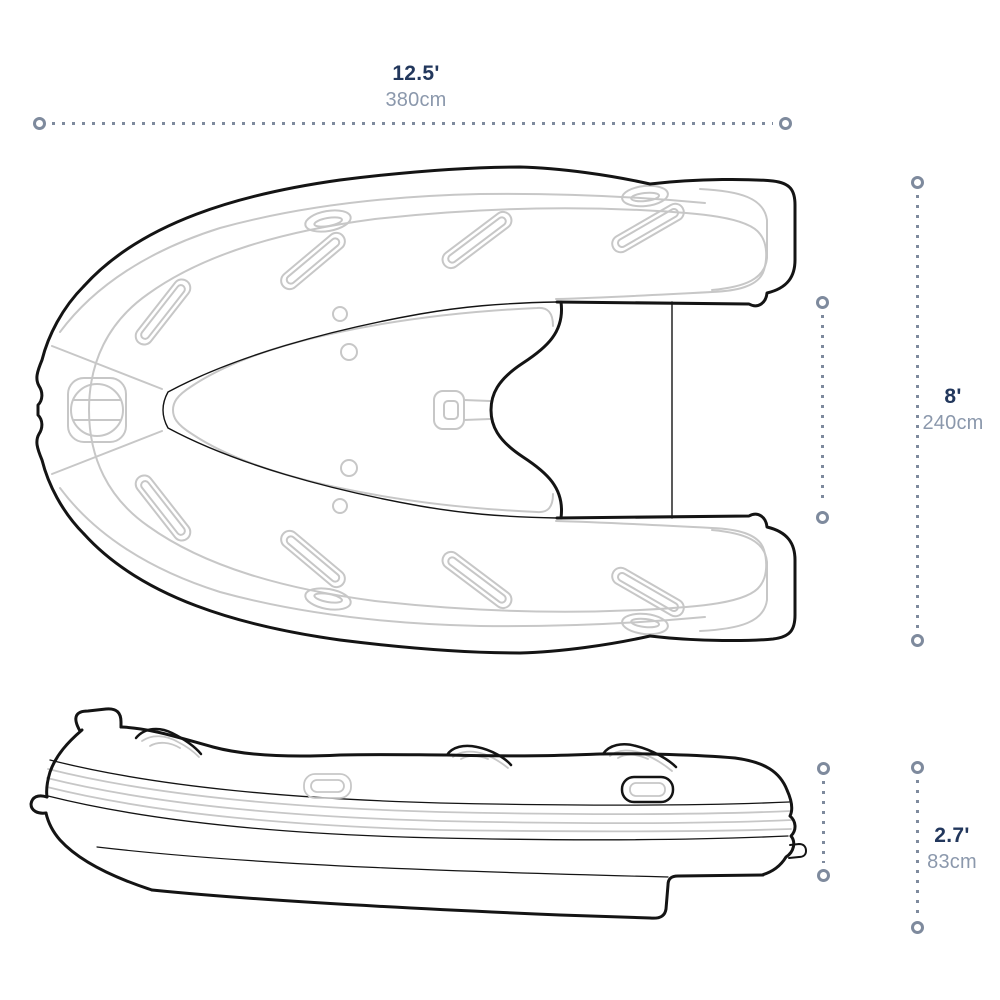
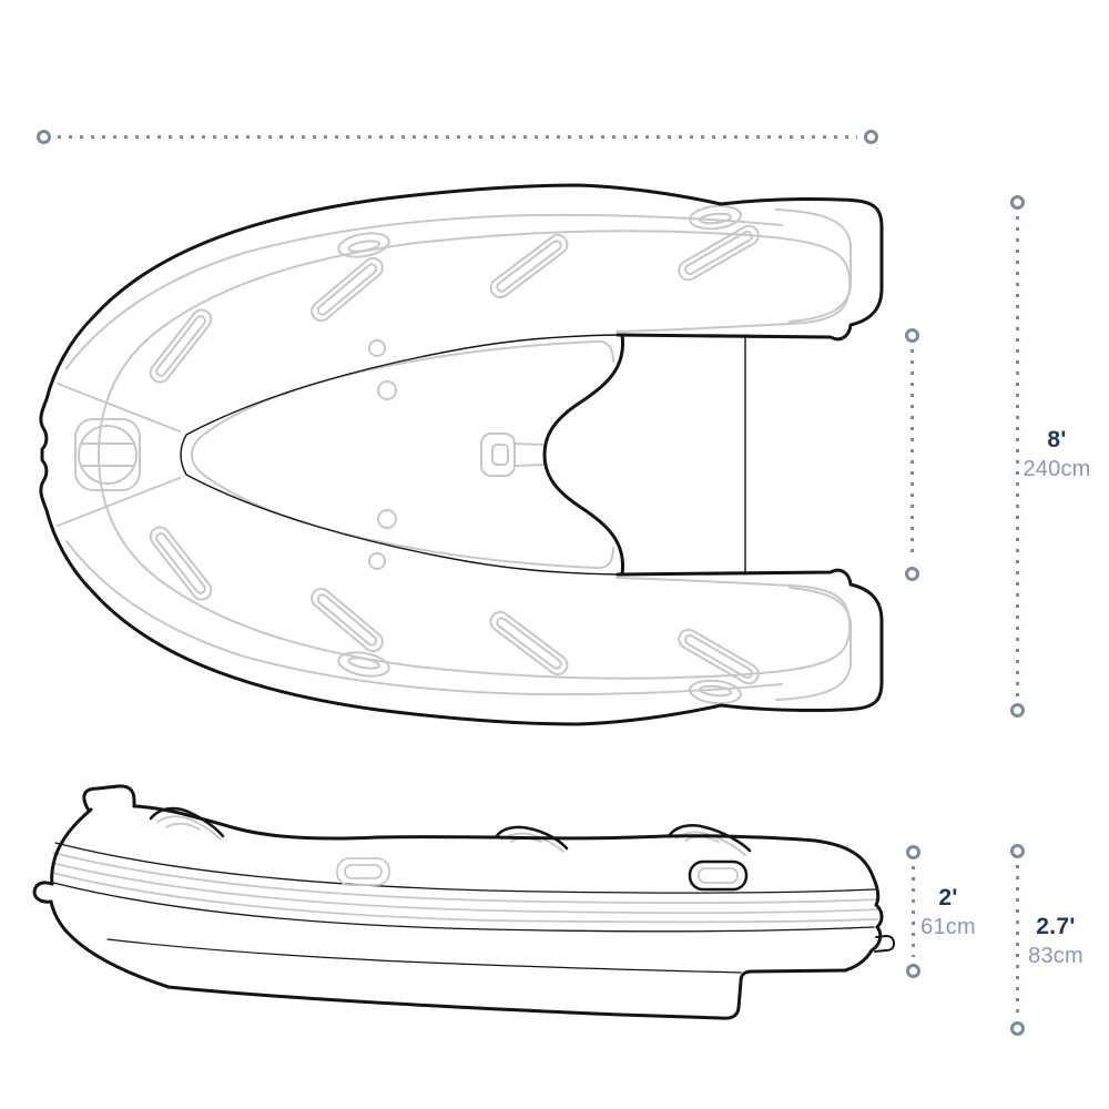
- 12.5'
- 380cm
  8'
  240cm
+ 2'
+ 61cm
  2.7'
  83cm
